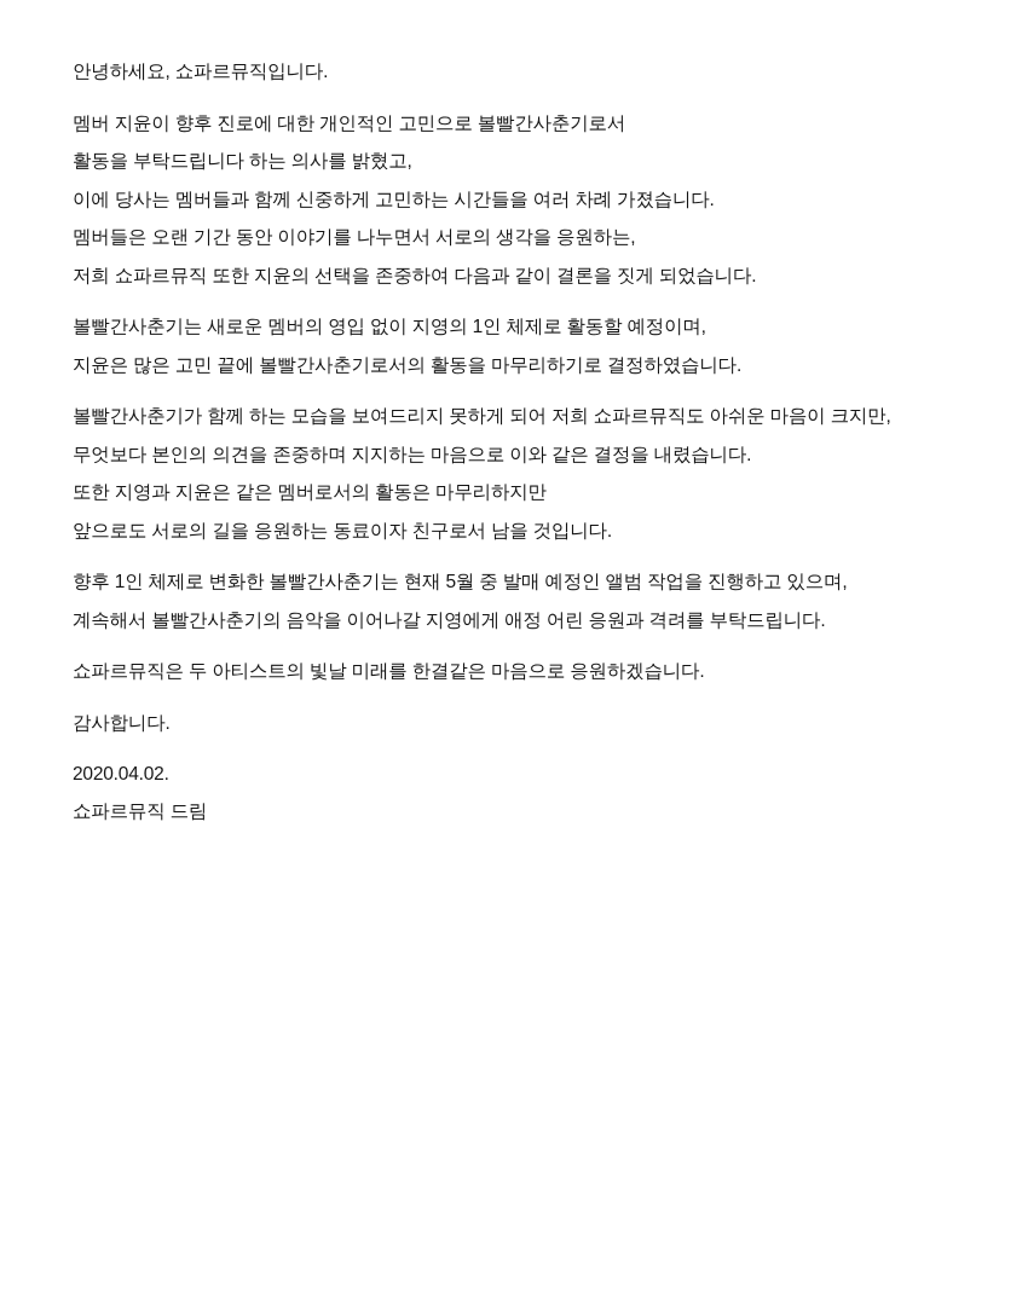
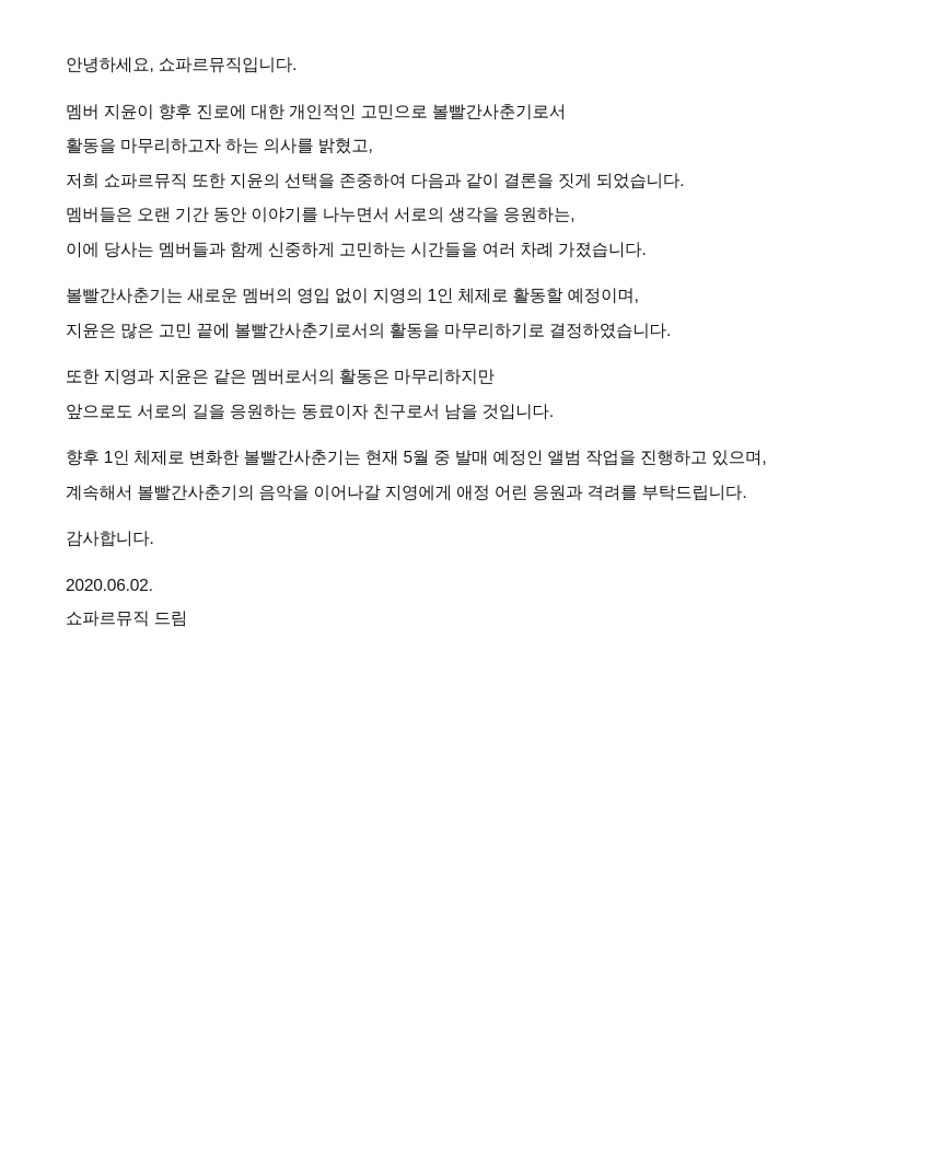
  안녕하세요, 쇼파르뮤직입니다.
  멤버 지윤이 향후 진로에 대한 개인적인 고민으로 볼빨간사춘기로서
- 활동을 부탁드립니다 하는 의사를 밝혔고,
+ 활동을 마무리하고자 하는 의사를 밝혔고,
- 이에 당사는 멤버들과 함께 신중하게 고민하는 시간들을 여러 차례 가졌습니다.
+ 저희 쇼파르뮤직 또한 지윤의 선택을 존중하여 다음과 같이 결론을 짓게 되었습니다.
  멤버들은 오랜 기간 동안 이야기를 나누면서 서로의 생각을 응원하는,
- 저희 쇼파르뮤직 또한 지윤의 선택을 존중하여 다음과 같이 결론을 짓게 되었습니다.
+ 이에 당사는 멤버들과 함께 신중하게 고민하는 시간들을 여러 차례 가졌습니다.
  볼빨간사춘기는 새로운 멤버의 영입 없이 지영의 1인 체제로 활동할 예정이며,
  지윤은 많은 고민 끝에 볼빨간사춘기로서의 활동을 마무리하기로 결정하였습니다.
- 볼빨간사춘기가 함께 하는 모습을 보여드리지 못하게 되어 저희 쇼파르뮤직도 아쉬운 마음이 크지만,
- 무엇보다 본인의 의견을 존중하며 지지하는 마음으로 이와 같은 결정을 내렸습니다.
  또한 지영과 지윤은 같은 멤버로서의 활동은 마무리하지만
  앞으로도 서로의 길을 응원하는 동료이자 친구로서 남을 것입니다.
  향후 1인 체제로 변화한 볼빨간사춘기는 현재 5월 중 발매 예정인 앨범 작업을 진행하고 있으며,
  계속해서 볼빨간사춘기의 음악을 이어나갈 지영에게 애정 어린 응원과 격려를 부탁드립니다.
- 쇼파르뮤직은 두 아티스트의 빛날 미래를 한결같은 마음으로 응원하겠습니다.
  감사합니다.
- 2020.04.02.
+ 2020.06.02.
  쇼파르뮤직 드림
